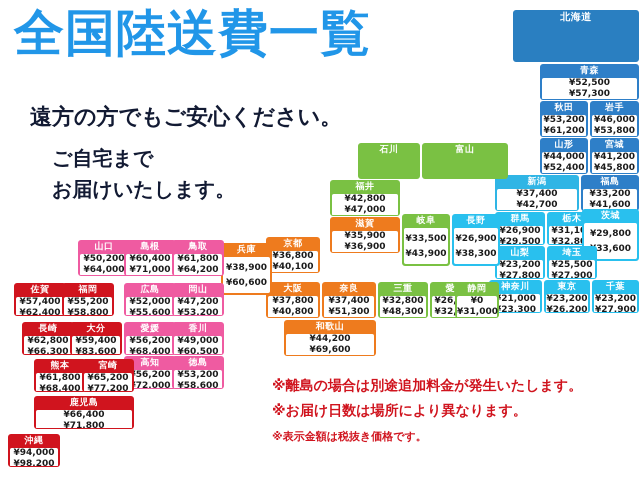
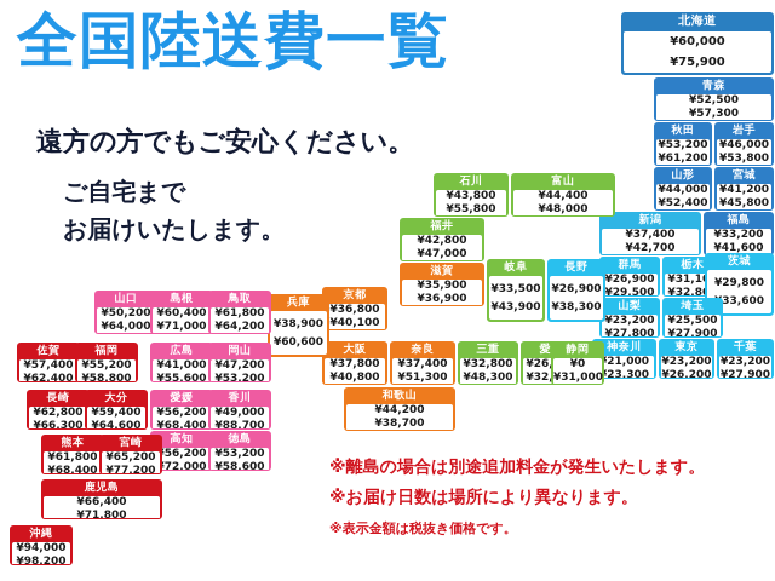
  全国陸送費一覧
  遠方の方でもご安心ください。
  ご自宅まで
  お届けいたします。
  北海道
+ ¥60,000
+ ¥75,900
  青森
  ¥52,500
  ¥57,300
  秋田
  ¥53,200
  ¥61,200
  岩手
  ¥46,000
  ¥53,800
  山形
  ¥44,000
  ¥52,400
  宮城
  ¥41,200
  ¥45,800
  新潟
  ¥37,400
  ¥42,700
  福島
  ¥33,200
  ¥41,600
  群馬
  ¥26,900
  ¥29,500
  栃木
  ¥31,1
  ¥32,8
  茨城
  ¥29,800
  33,600
  山梨
  ¥23,200
  ¥27,800
  埼玉
  ¥25,500
  ¥27,900
  神奈川
  21,000
  23,300
  東京
  ¥23,200
  ¥26,200
  千葉
  ¥23,200
  ¥27,900
  石川
+ ¥43,800
+ ¥55,800
  富山
+ ¥44,400
+ ¥48,000
  福井
  ¥42,800
  ¥47,000
  岐阜
  ¥33,500
  ¥43,900
  長野
  ¥26,900
  ¥38,300
  滋賀
  ¥35,900
  ¥36,900
  京都
  ¥36,800
  ¥40,100
  大阪
  ¥37,800
  ¥40,800
  奈良
  ¥37,400
  ¥51,300
  和歌山
  ¥44,200
- ¥69,600
+ ¥38,700
  三重
  ¥32,800
  ¥48,300
  静岡
  ¥0
  ¥31,000
  兵庫
  ¥38,900
  ¥60,600
  山口
  ¥50,200
  ¥64,000
  島根
  ¥60,400
  ¥71,000
  鳥取
  ¥61,800
  ¥64,200
  広島
- ¥52,000
+ ¥41,000
  ¥55,600
  岡山
  ¥47,200
  ¥53,200
  愛媛
  ¥56,200
  ¥68,400
  香川
  ¥49,000
- ¥60,500
+ ¥88,700
  高知
  56,200
  72,000
  徳島
  ¥53,200
  ¥58,600
  佐賀
  ¥57,400
  ¥62,400
  福岡
  ¥55,200
  ¥58,800
  長崎
  ¥62,800
  ¥66,300
  大分
  ¥59,400
- ¥83,600
+ ¥64,600
  熊本
  ¥61,800
  ¥68,400
  宮崎
  ¥65,200
  ¥77,200
  鹿児島
  ¥66,400
  ¥71,800
  沖縄
  ¥94,000
  ¥98,200
  ※離島の場合は別途追加料金が発生いたします。
  ※お届け日数は場所により異なります。
  ※表示金額は税抜き価格です。
